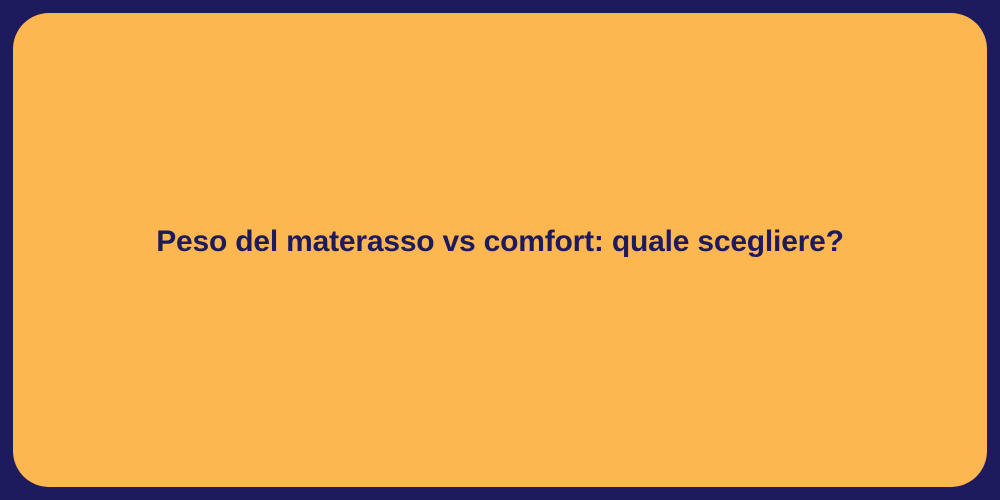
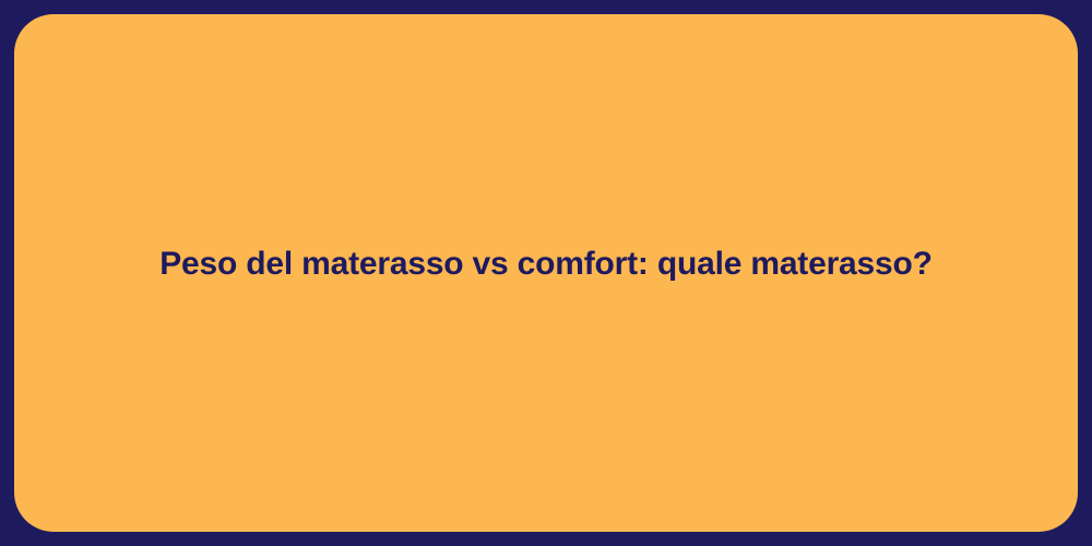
- Peso del materasso vs comfort: quale scegliere?
+ Peso del materasso vs comfort: quale materasso?
